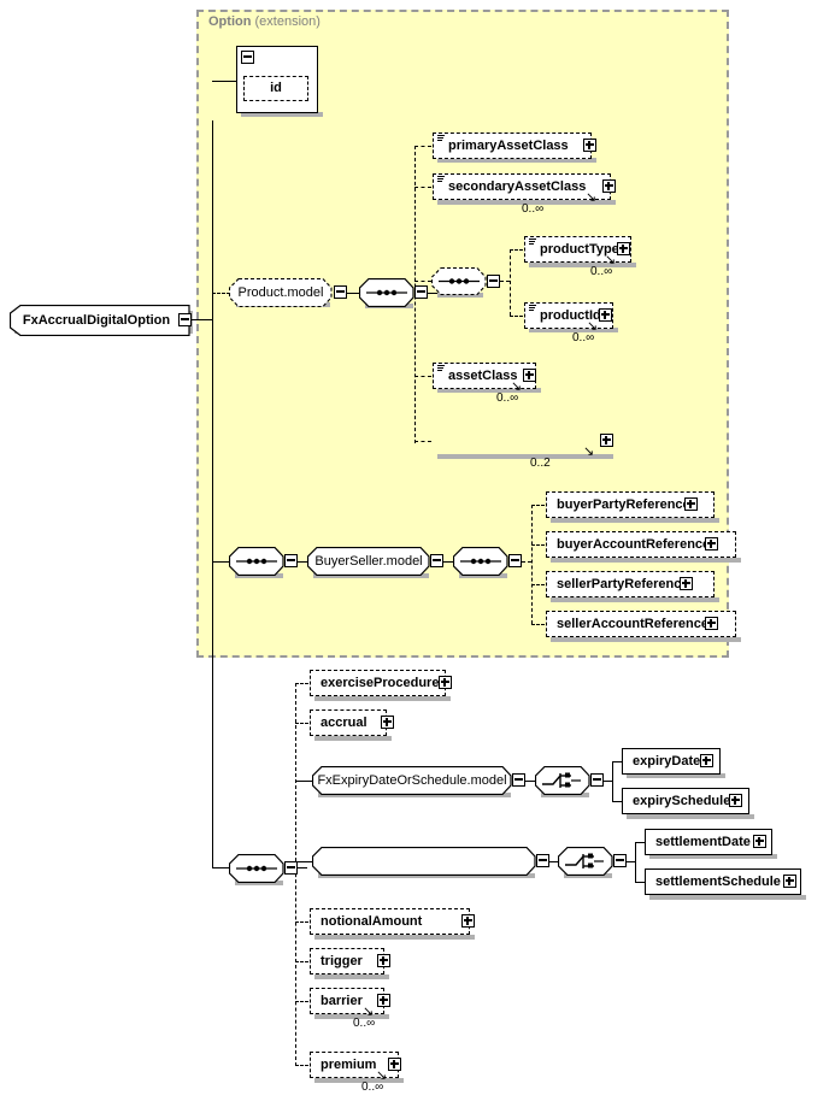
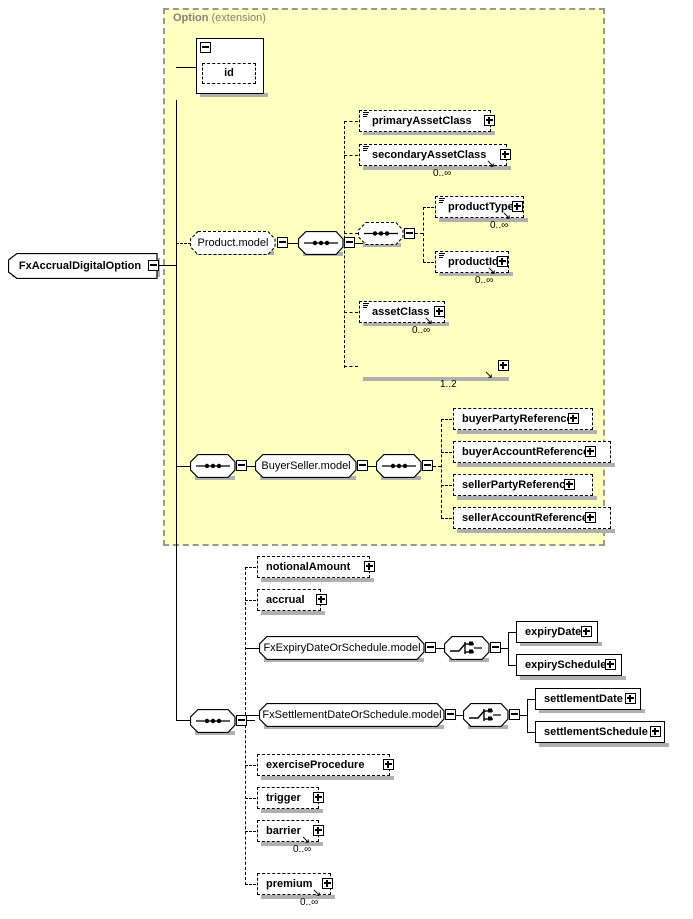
  Option (extension)
  FxAccrualDigitalOption
  id
  Product.model
  primaryAssetClass
  secondaryAssetClass
  ↘
  0..∞
  productType
  ↘
  0..∞
  productId
  ↘
  0..∞
  assetClass
  ↘
  0..∞
  ↘
- 0..2
+ 1..2
  BuyerSeller.model
  buyerPartyReferenc
  buyerAccountReferenc
  sellerPartyReferenc
  sellerAccountReferenc
- exerciseProcedure
+ notionalAmount
  accrual
  FxExpiryDateOrSchedule.model
  expiryDate
  expirySchedule
+ FxSettlementDateOrSchedule.model
  settlementDate
  settlementSchedule
- notionalAmount
+ exerciseProcedure
  trigger
  barrier
  ↘
  0..∞
  premium
  ↘
  0..∞
